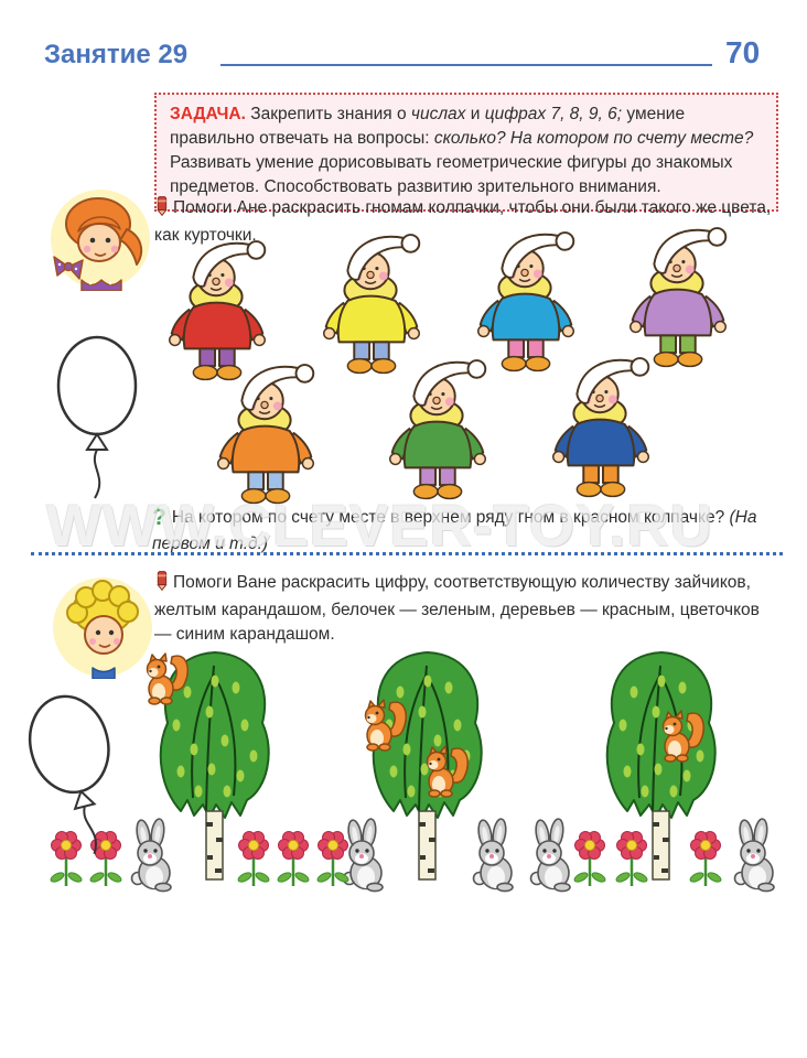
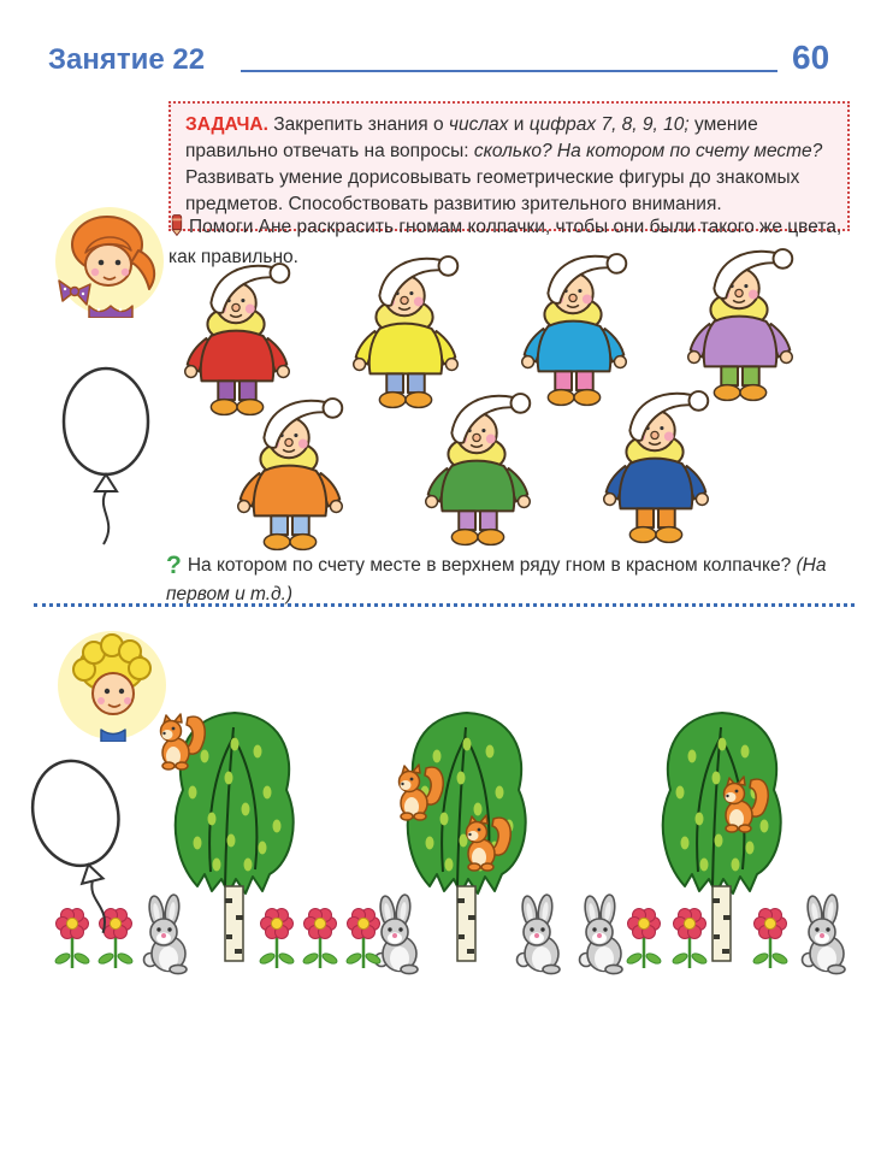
- Занятие 29
+ Занятие 22
- 70
+ 60
- ЗАДАЧА. Закрепить знания о числах и цифрах 7, 8, 9, 6; умение правильно отвечать на вопросы: сколько? На котором по счету месте? Развивать умение дорисовывать геометрические фигуры до знакомых предметов. Способствовать развитию зрительного внимания.
+ ЗАДАЧА. Закрепить знания о числах и цифрах 7, 8, 9, 10; умение правильно отвечать на вопросы: сколько? На котором по счету месте? Развивать умение дорисовывать геометрические фигуры до знакомых предметов. Способствовать развитию зрительного внимания.
- Помоги Ане раскрасить гномам колпачки, чтобы они были такого же цвета, как курточки.
+ Помоги Ане раскрасить гномам колпачки, чтобы они были такого же цвета, как правильно.
  ? На котором по счету месте в верхнем ряду гном в красном колпачке? (На первом и т.д.)
- WWW.CLEVER-TOY.RU
- Помоги Ване раскрасить цифру, соответствующую количеству зайчиков, желтым карандашом, белочек — зеленым, деревьев — красным, цветочков — синим карандашом.
